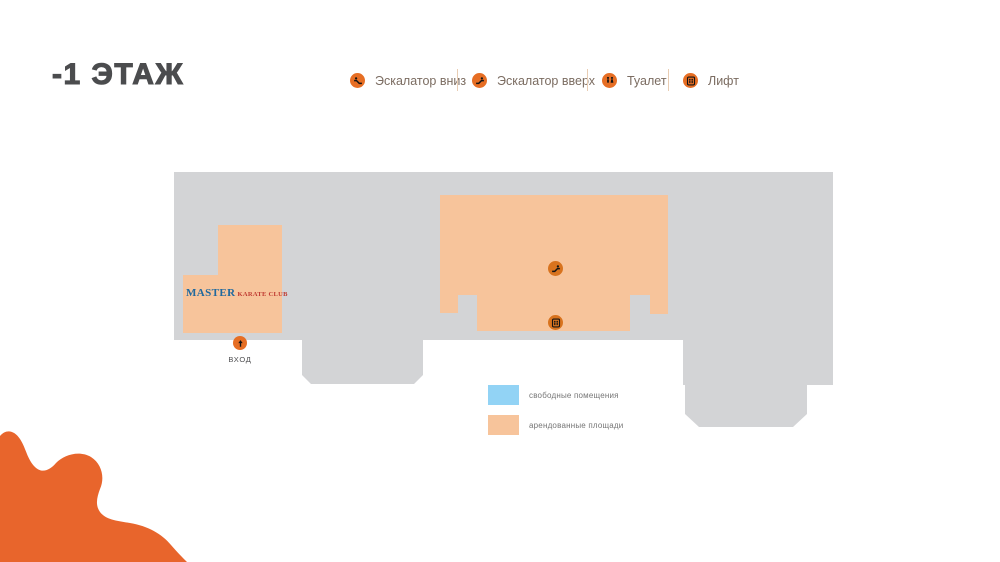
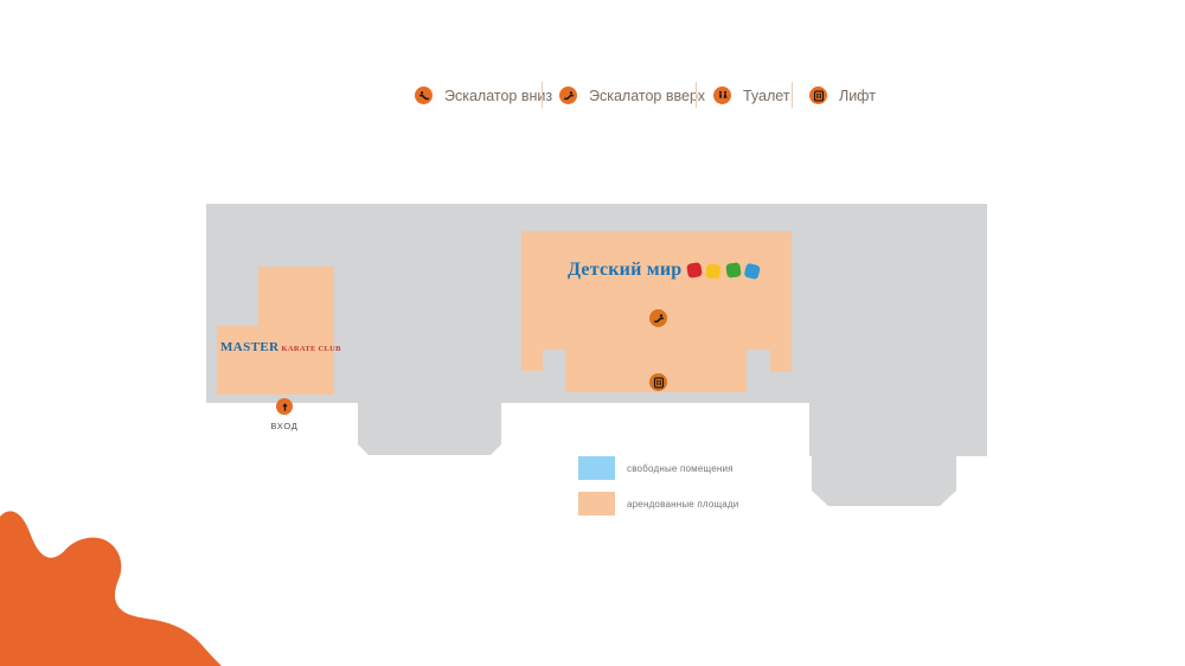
- -1 ЭТАЖ
  Эскалатор внз
  Эскалатор вверх
  Туалет
  Лифт
+ Детский мир
  MASTER
  ВХОД
  свободные помещения
  арендованные площади
